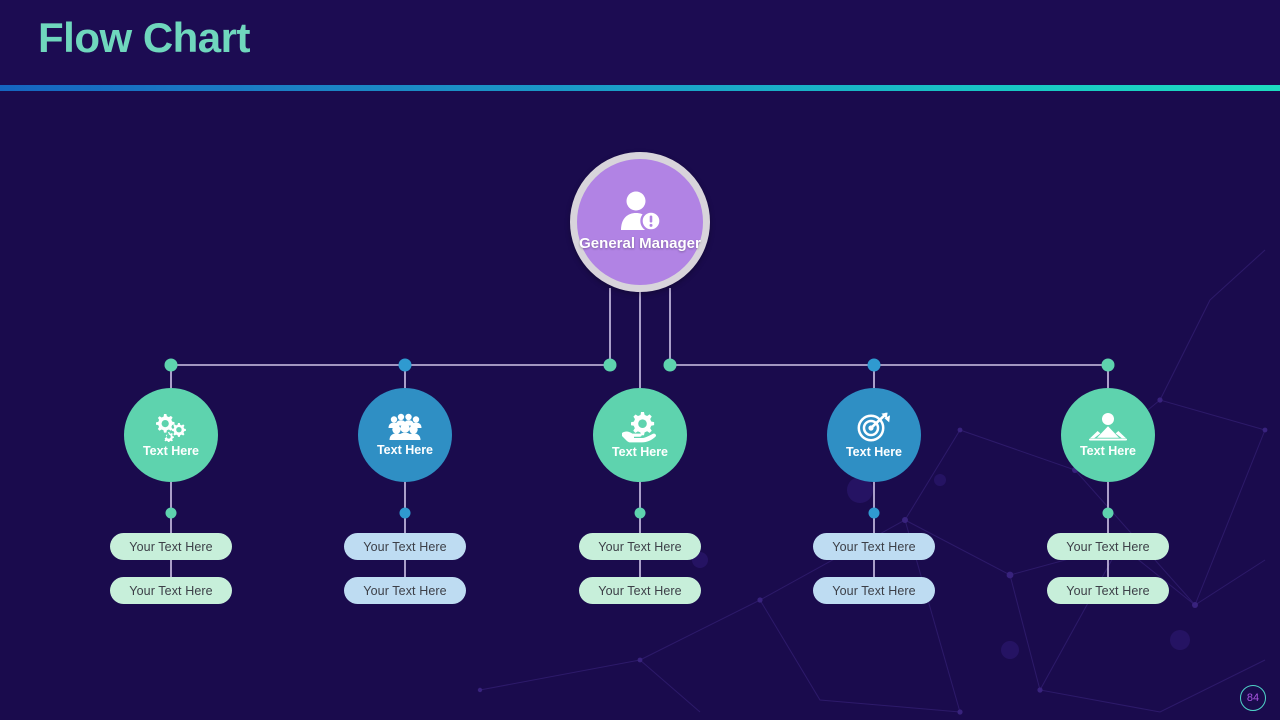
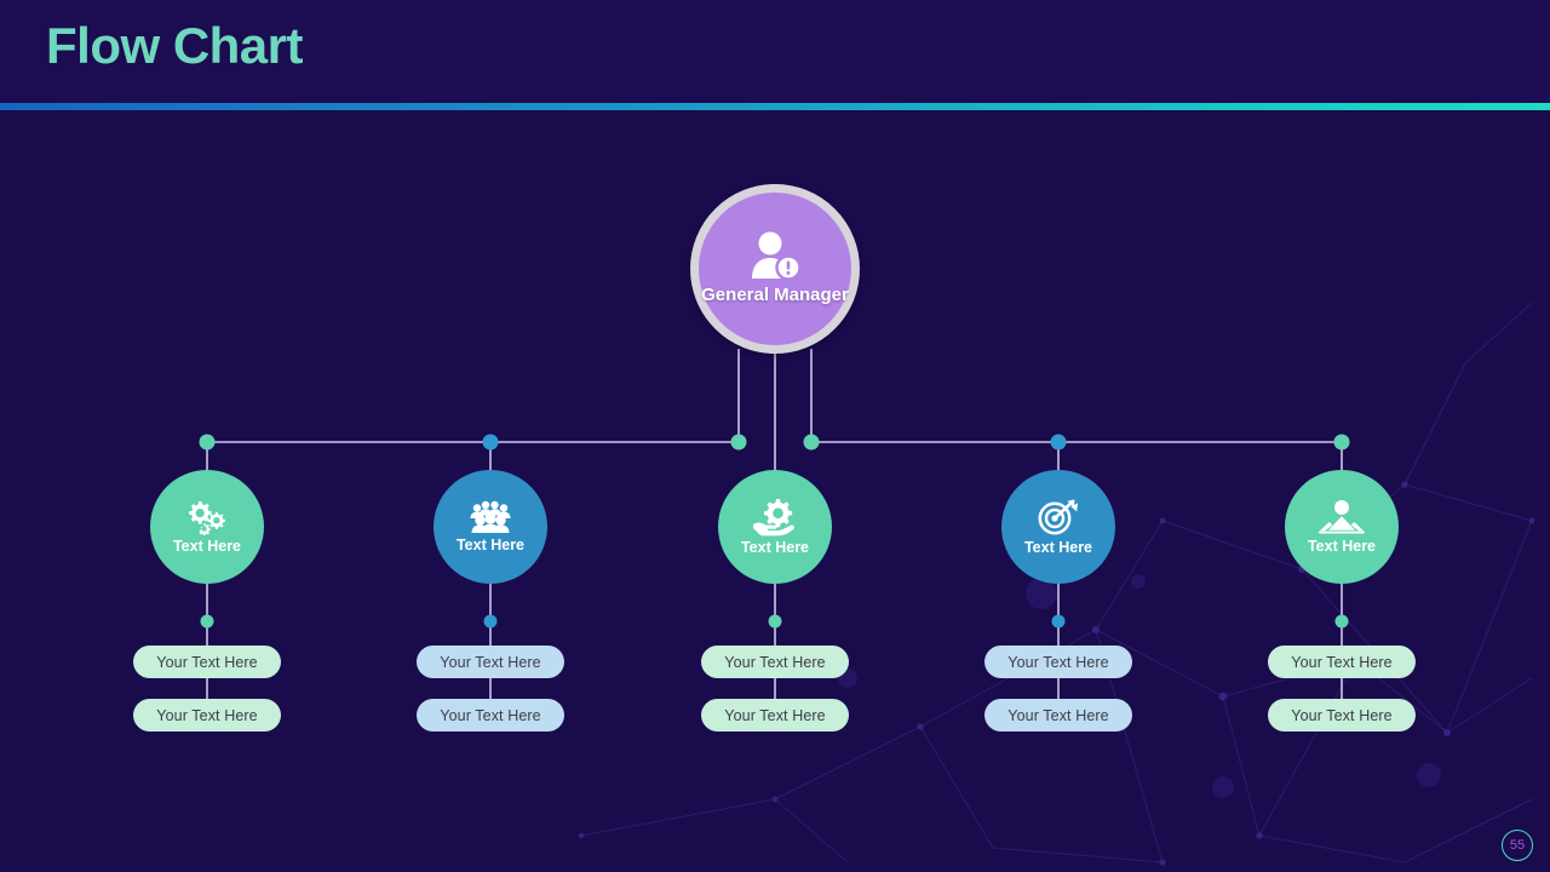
  Flow Chart
  General Manager
  Text Here
  Text Here
  Text Here
  Text Here
  Text Here
  Your Text Here
  Your Text Here
  Your Text Here
  Your Text Here
  Your Text Here
  Your Text Here
  Your Text Here
  Your Text Here
  Your Text Here
  Your Text Here
- 84
+ 55
